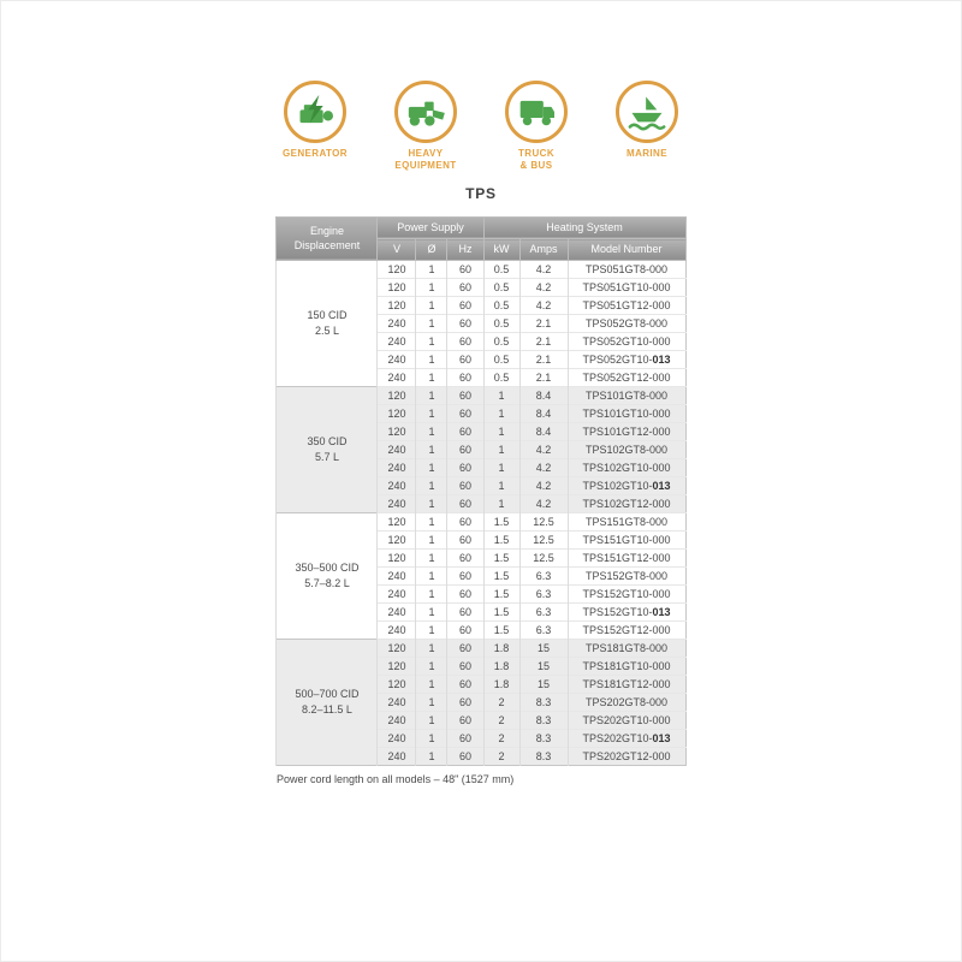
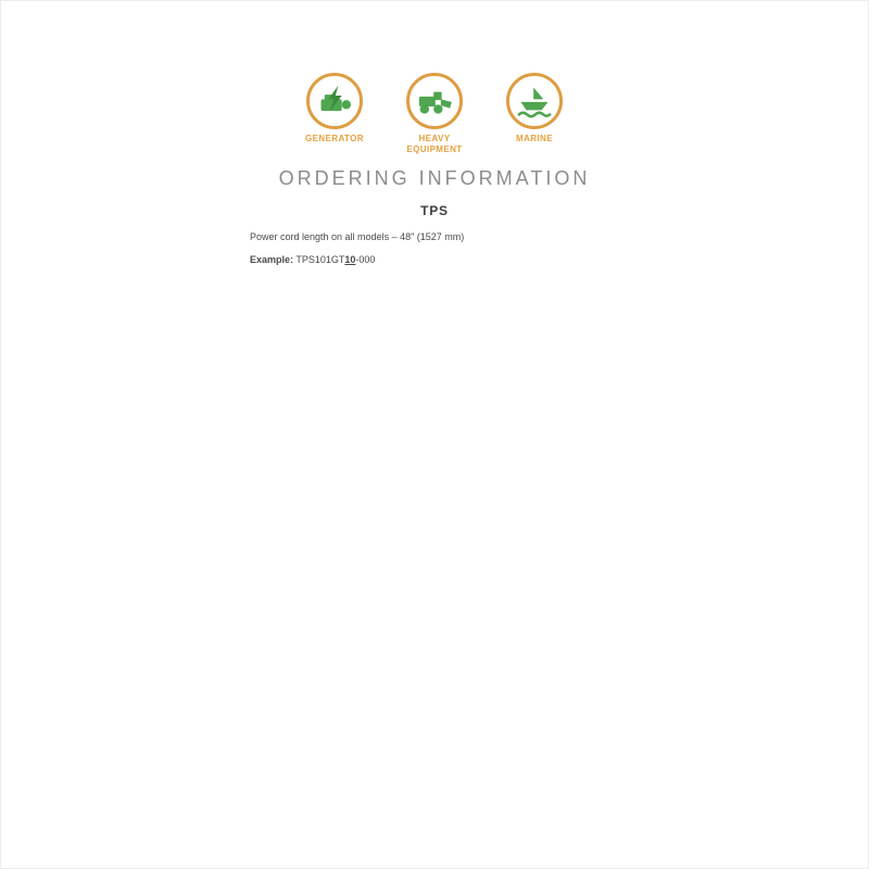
  GENERATOR
  HEAVY
  EQUIPMENT
- TRUCK
- & BUS
  MARINE
+ ORDERING INFORMATION
  TPS
- Engine Displacement	Power Supply	Heating System
- V	Ø	Hz	kW	Amps	Model Number
- 150 CID2.5 L	120	1	60	0.5	4.2	TPS051GT8-000
- 120	1	60	0.5	4.2	TPS051GT10-000
- 120	1	60	0.5	4.2	TPS051GT12-000
- 240	1	60	0.5	2.1	TPS052GT8-000
- 240	1	60	0.5	2.1	TPS052GT10-000
- 240	1	60	0.5	2.1	TPS052GT10-013
- 240	1	60	0.5	2.1	TPS052GT12-000
- 350 CID5.7 L	120	1	60	1	8.4	TPS101GT8-000
- 120	1	60	1	8.4	TPS101GT10-000
- 120	1	60	1	8.4	TPS101GT12-000
- 240	1	60	1	4.2	TPS102GT8-000
- 240	1	60	1	4.2	TPS102GT10-000
- 240	1	60	1	4.2	TPS102GT10-013
- 240	1	60	1	4.2	TPS102GT12-000
- 350–500 CID5.7–8.2 L	120	1	60	1.5	12.5	TPS151GT8-000
- 120	1	60	1.5	12.5	TPS151GT10-000
- 120	1	60	1.5	12.5	TPS151GT12-000
- 240	1	60	1.5	6.3	TPS152GT8-000
- 240	1	60	1.5	6.3	TPS152GT10-000
- 240	1	60	1.5	6.3	TPS152GT10-013
- 240	1	60	1.5	6.3	TPS152GT12-000
- 500–700 CID8.2–11.5 L	120	1	60	1.8	15	TPS181GT8-000
- 120	1	60	1.8	15	TPS181GT10-000
- 120	1	60	1.8	15	TPS181GT12-000
- 240	1	60	2	8.3	TPS202GT8-000
- 240	1	60	2	8.3	TPS202GT10-000
- 240	1	60	2	8.3	TPS202GT10-013
- 240	1	60	2	8.3	TPS202GT12-000
  Power cord length on all models – 48" (1527 mm)
+ Example: TPS101GT10-000
